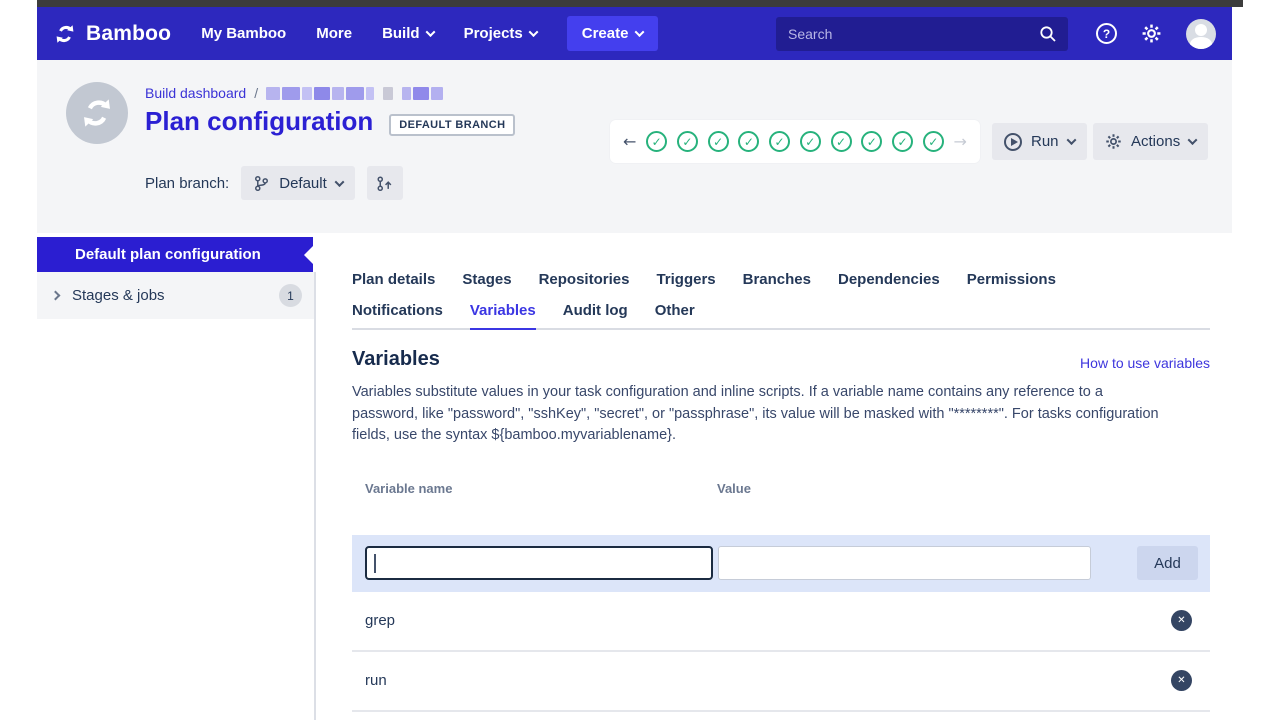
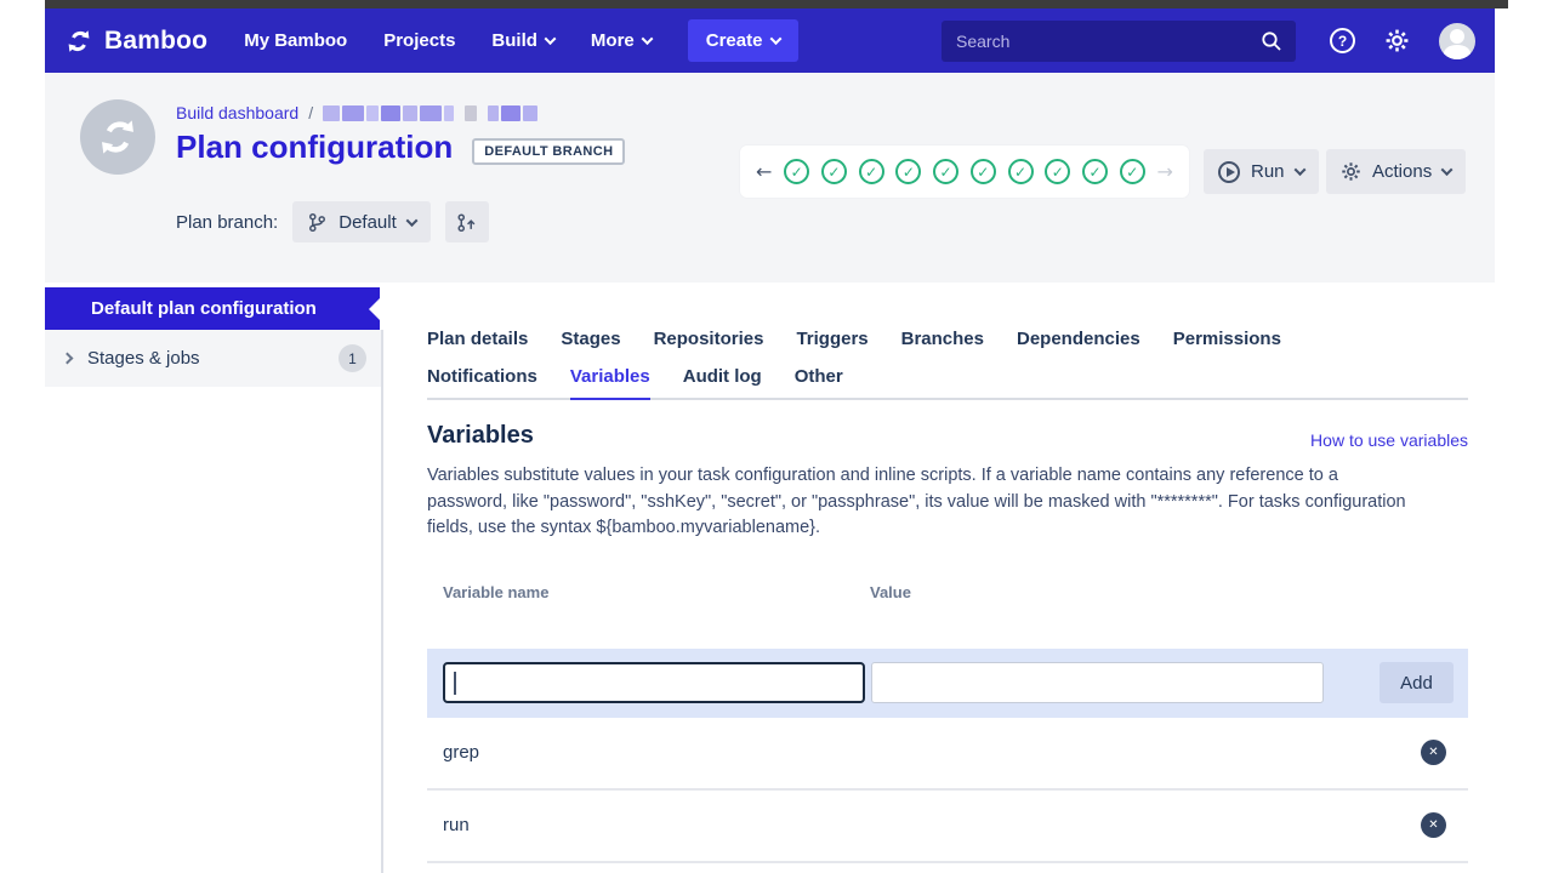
  Bamboo
  My Bamboo
- More
+ Projects
  Build
- Projects
+ More
  Create
  Search
  ?
  Build dashboard
  /
  Plan configuration
  DEFAULT BRANCH
  Plan branch:
  Default
  ←
  →
  Run
  Actions
  Default plan configuration
  Stages & jobs
  1
  Plan details
  Stages
  Repositories
  Triggers
  Branches
  Dependencies
  Permissions
  Notifications
  Variables
  Audit log
  Other
  Variables
  How to use variables
  Variables substitute values in your task configuration and inline scripts. If a variable name contains any reference to a password, like "password", "sshKey", "secret", or "passphrase", its value will be masked with "********". For tasks configuration fields, use the syntax ${bamboo.myvariablename}.
  Variable name
  Value
  Add
  grep
  run
